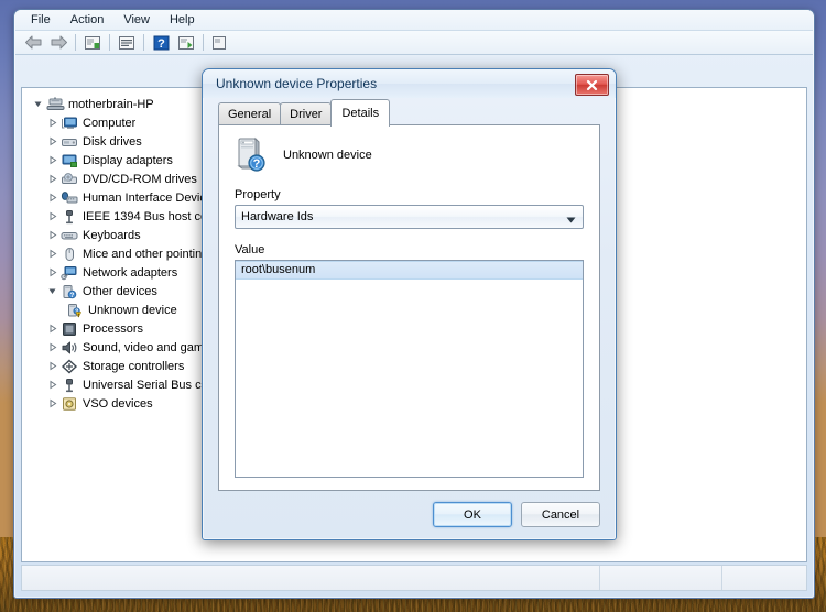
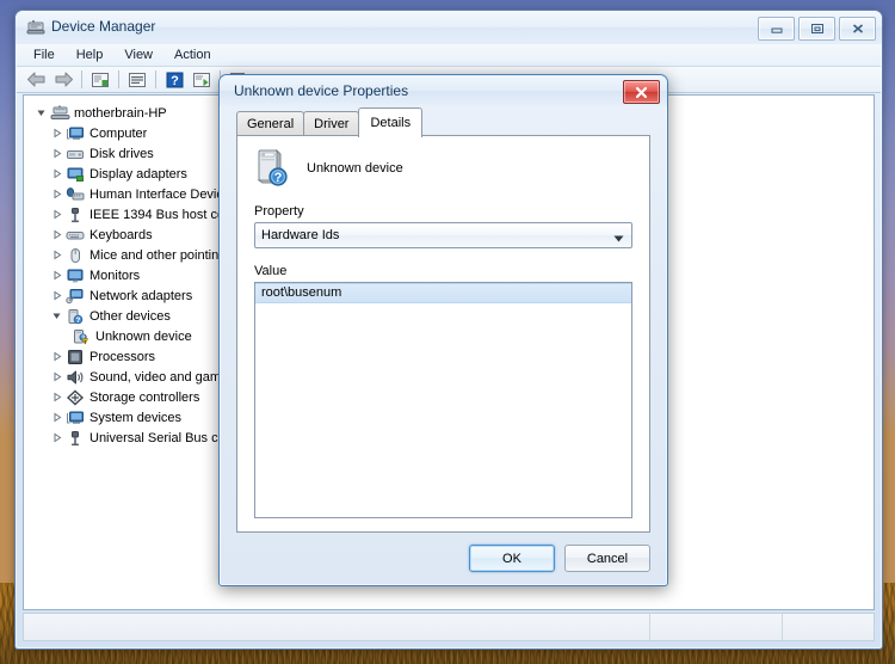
+ Device Manager
  File
- Action
+ Help
  View
- Help
+ Action
  ?
  motherbrain-HP
  Computer
  Disk drives
  Display adapters
- DVD/CD-ROM drives
  Human Interface Devi
  IEEE 1394 Bus host c
  Keyboards
  Mice and other pointin
+ Monitors
  Network adapters
  Other devices
  Unknown device
  Processors
  Sound, video and gam
  Storage controllers
+ System devices
  Universal Serial Bus c
- VSO devices
  Unknown device Properties
  General
  Driver
  Details
  ?
  Unknown device
  Property
  Hardware Ids
  Value
  root\busenum
  OK
  Cancel
